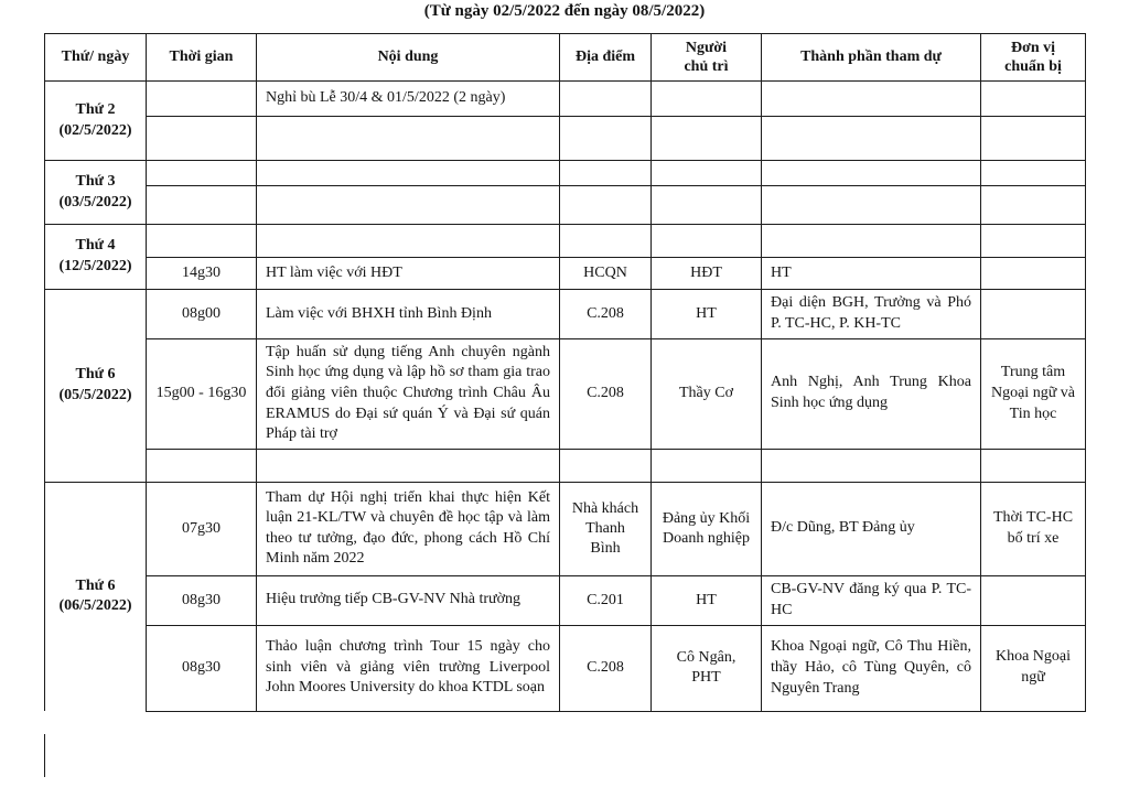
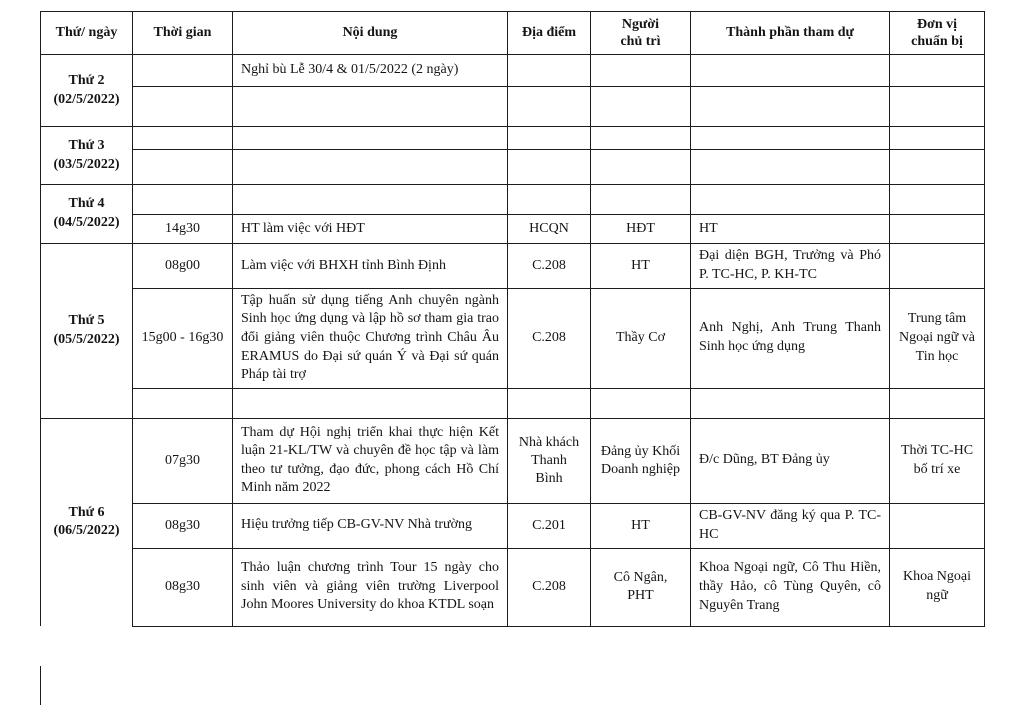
- (Từ ngày 02/5/2022 đến ngày 08/5/2022)
  Thứ/ ngày	Thời gian	Nội dung	Địa điểm	Người chủ trì	Thành phần tham dự	Đơn vị chuẩn bị
  Thứ 2 (02/5/2022)		Nghỉ bù Lễ 30/4 & 01/5/2022 (2 ngày)
  Thứ 3 (03/5/2022)
- Thứ 4 (12/5/2022)
+ Thứ 4 (04/5/2022)
  14g30	HT làm việc với HĐT	HCQN	HĐT	HT
- Thứ 6 (05/5/2022)	08g00	Làm việc với BHXH tỉnh Bình Định	C.208	HT	Đại diện BGH, Trưởng và Phó P. TC-HC, P. KH-TC
+ Thứ 5 (05/5/2022)	08g00	Làm việc với BHXH tỉnh Bình Định	C.208	HT	Đại diện BGH, Trưởng và Phó P. TC-HC, P. KH-TC
- 15g00 - 16g30	Tập huấn sử dụng tiếng Anh chuyên ngành Sinh học ứng dụng và lập hồ sơ tham gia trao đổi giảng viên thuộc Chương trình Châu Âu ERAMUS do Đại sứ quán Ý và Đại sứ quán Pháp tài trợ	C.208	Thầy Cơ	Anh Nghị, Anh Trung Khoa Sinh học ứng dụng	Trung tâm Ngoại ngữ và Tin học
+ 15g00 - 16g30	Tập huấn sử dụng tiếng Anh chuyên ngành Sinh học ứng dụng và lập hồ sơ tham gia trao đổi giảng viên thuộc Chương trình Châu Âu ERAMUS do Đại sứ quán Ý và Đại sứ quán Pháp tài trợ	C.208	Thầy Cơ	Anh Nghị, Anh Trung Thanh Sinh học ứng dụng	Trung tâm Ngoại ngữ và Tin học
  Thứ 6 (06/5/2022)	07g30	Tham dự Hội nghị triển khai thực hiện Kết luận 21-KL/TW và chuyên đề học tập và làm theo tư tưởng, đạo đức, phong cách Hồ Chí Minh năm 2022	Nhà khách Thanh Bình	Đảng ủy Khối Doanh nghiệp	Đ/c Dũng, BT Đảng ủy	Thời TC-HC bố trí xe
  08g30	Hiệu trưởng tiếp CB-GV-NV Nhà trường	C.201	HT	CB-GV-NV đăng ký qua P. TC-HC
  08g30	Thảo luận chương trình Tour 15 ngày cho sinh viên và giảng viên trường Liverpool John Moores University do khoa KTDL soạn	C.208	Cô Ngân, PHT	Khoa Ngoại ngữ, Cô Thu Hiền, thầy Hảo, cô Tùng Quyên, cô Nguyên Trang	Khoa Ngoại ngữ
